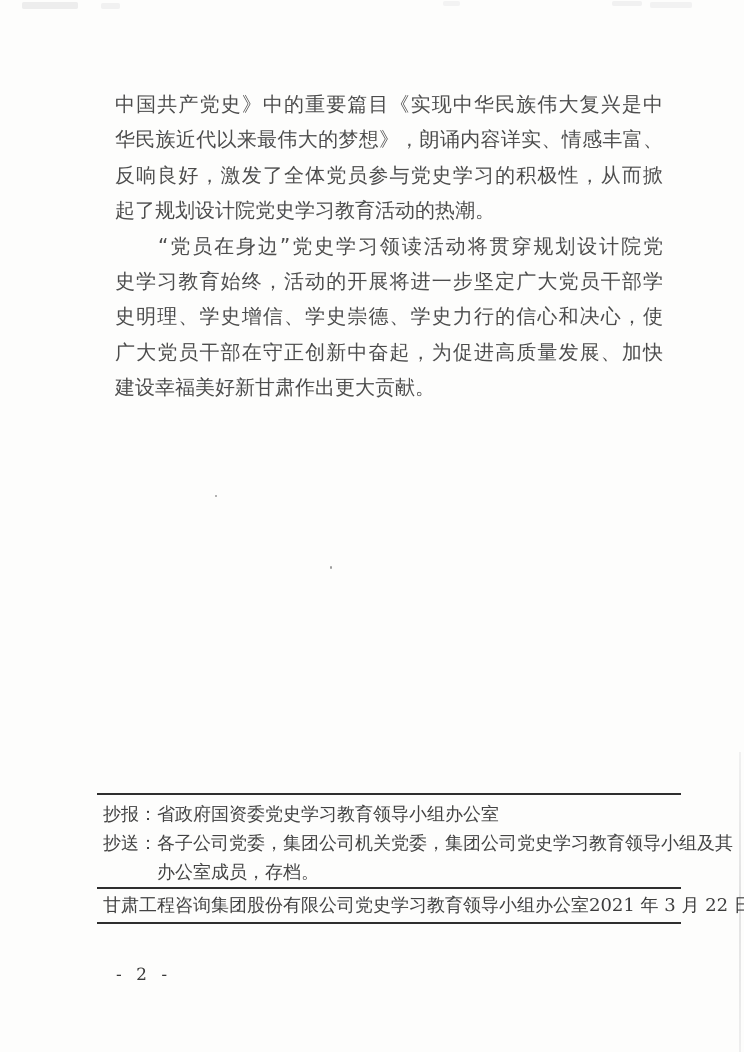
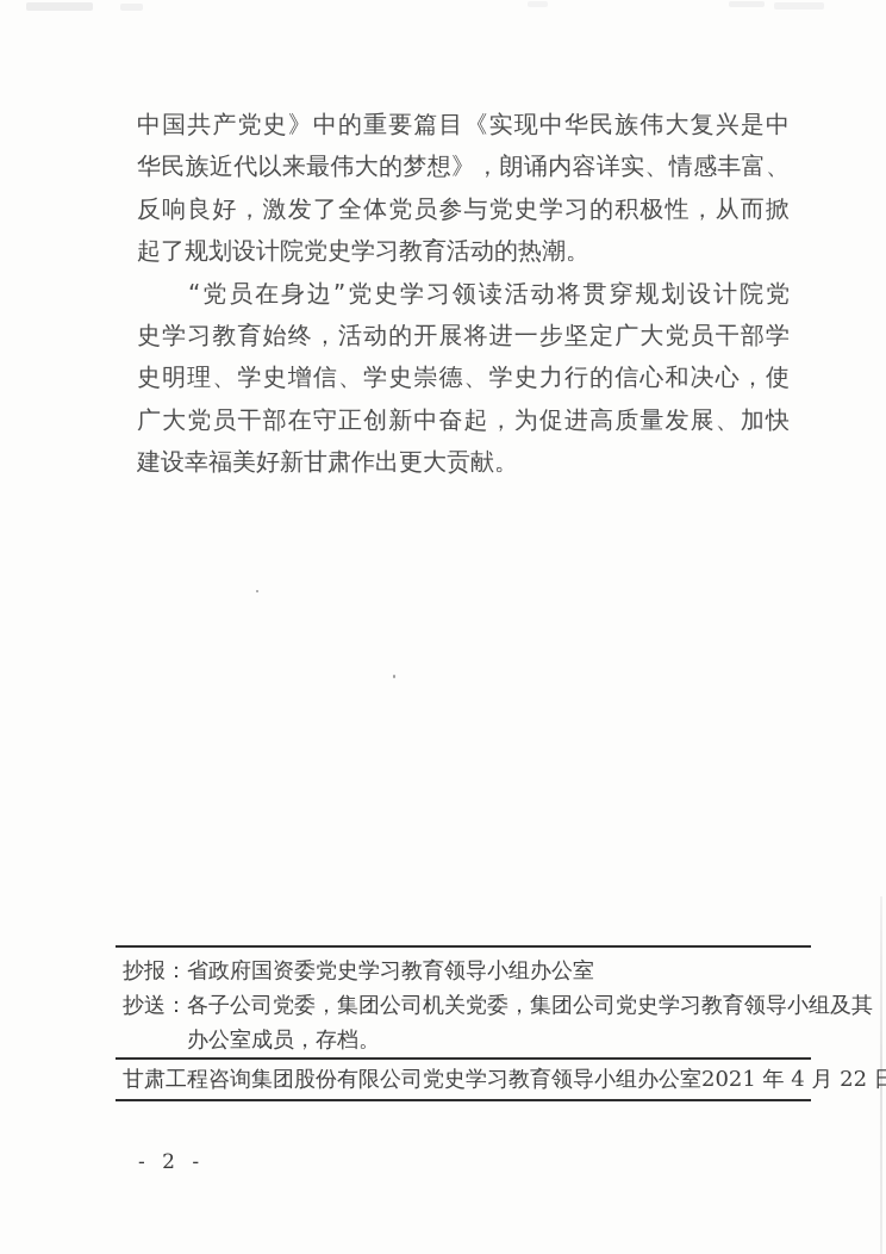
  中国共产党史》中的重要篇目《实现中华民族伟大复兴是中
  华民族近代以来最伟大的梦想》，朗诵内容详实、情感丰富、
  反响良好，激发了全体党员参与党史学习的积极性，从而掀
  起了规划设计院党史学习教育活动的热潮。
  “党员在身边”党史学习领读活动将贯穿规划设计院党
  史学习教育始终，活动的开展将进一步坚定广大党员干部学
  史明理、学史增信、学史崇德、学史力行的信心和决心，使
  广大党员干部在守正创新中奋起，为促进高质量发展、加快
  建设幸福美好新甘肃作出更大贡献。
  抄报：
  省政府国资委党史学习教育领导小组办公室
  抄送：
  各子公司党委，集团公司机关党委，集团公司党史学习教育领导小组及其
  办公室成员，存档。
  甘肃工程咨询集团股份有限公司党史学习教育领导小组办公室
- 2021 年 3 月 22 日
+ 2021 年 4 月 22 日
  - 2 -
